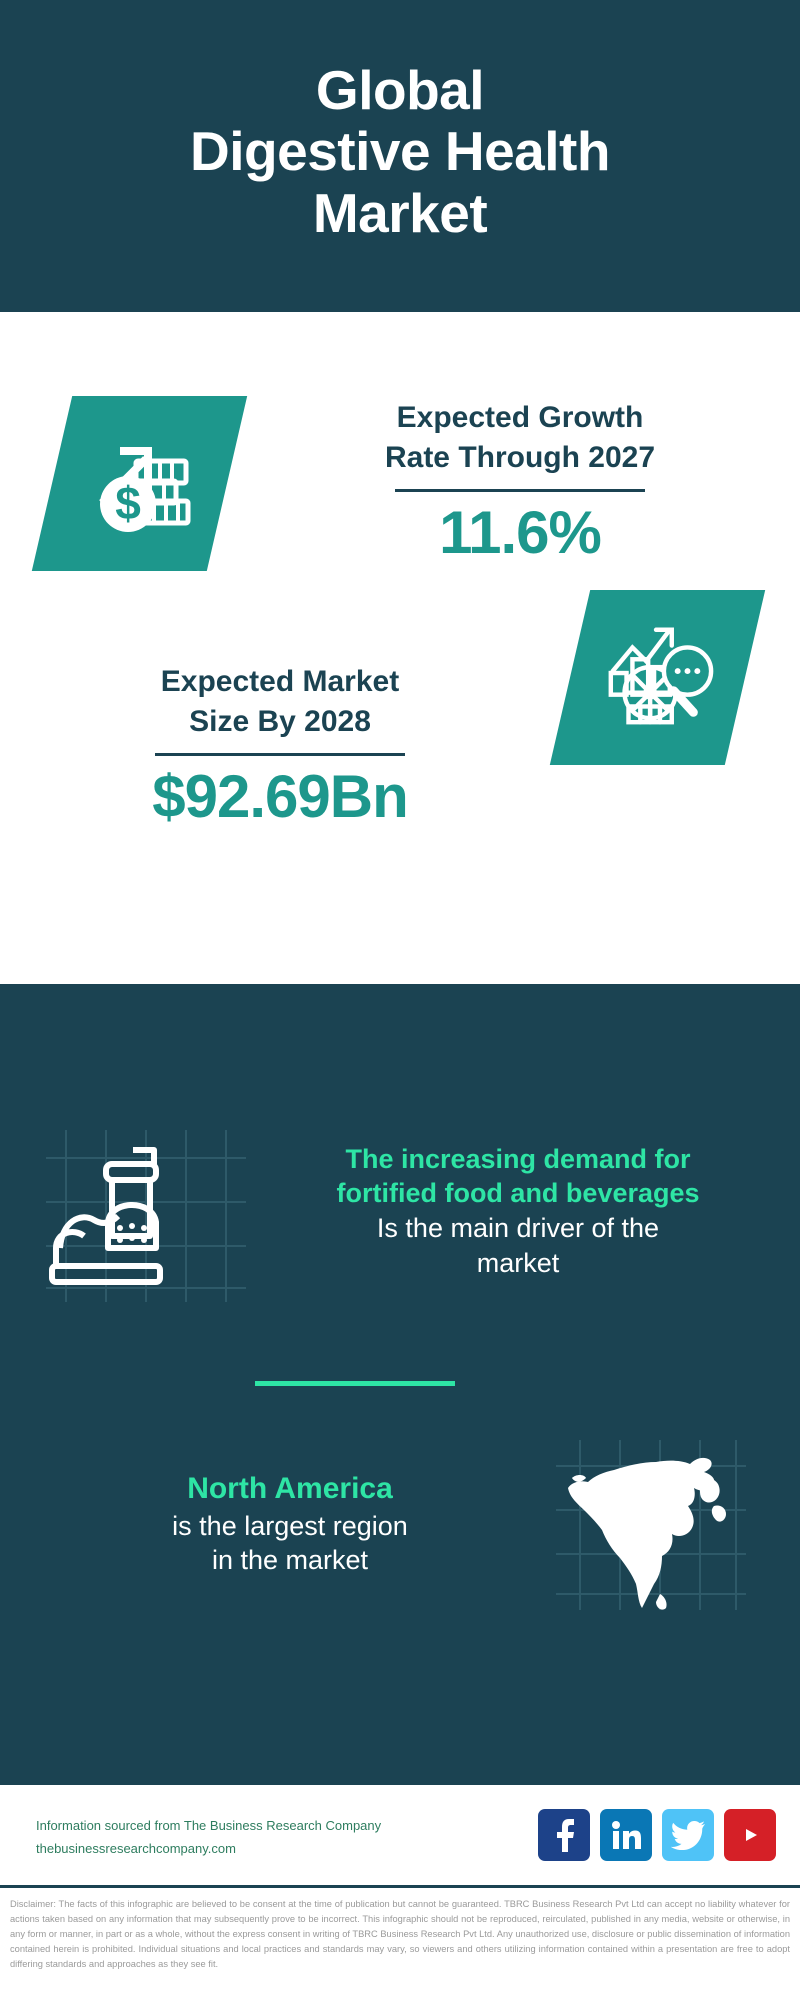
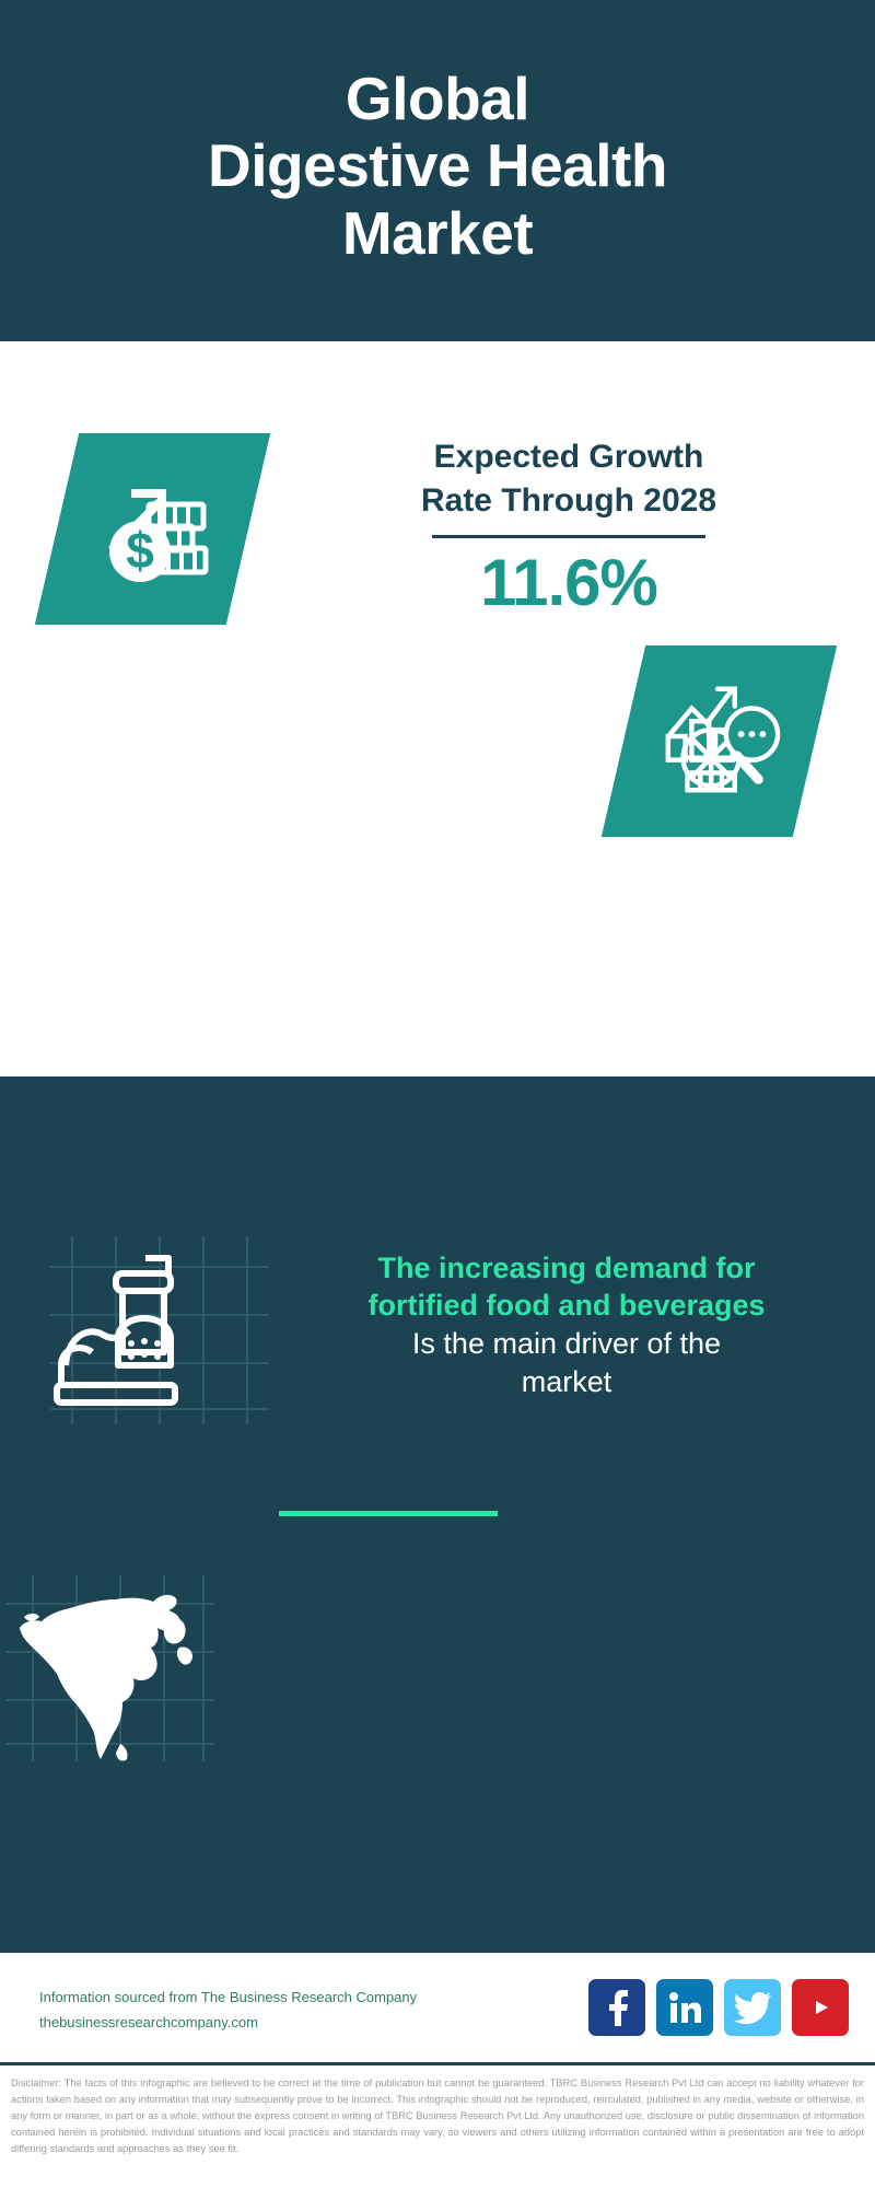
  Global
  Digestive Health
  Market
  Expected Growth
- Rate Through 2027
+ Rate Through 2028
  11.6%
- Expected Market
- Size By 2028
- $92.69Bn
  The increasing demand for
  fortified food and beverages
  Is the main driver of the
  market
- North America
- is the largest region
- in the market
  Information sourced from The Business Research Company
  thebusinessresearchcompany.com
- Disclaimer: The facts of this infographic are believed to be consent at the time of publication but cannot be guaranteed. TBRC Business Research Pvt Ltd can accept no liability whatever for actions taken based on any information that may subsequently prove to be incorrect. This infographic should not be reproduced, reirculated, published in any media, website or otherwise, in any form or manner, in part or as a whole, without the express consent in writing of TBRC Business Research Pvt Ltd. Any unauthorized use, disclosure or public dissemination of information contained herein is prohibited. Individual situations and local practices and standards may vary, so viewers and others utilizing information contained within a presentation are free to adopt differing standards and approaches as they see fit.
+ Disclaimer: The facts of this infographic are believed to be correct at the time of publication but cannot be guaranteed. TBRC Business Research Pvt Ltd can accept no liability whatever for actions taken based on any information that may subsequently prove to be incorrect. This infographic should not be reproduced, reirculated, published in any media, website or otherwise, in any form or manner, in part or as a whole, without the express consent in writing of TBRC Business Research Pvt Ltd. Any unauthorized use, disclosure or public dissemination of information contained herein is prohibited. Individual situations and local practices and standards may vary, so viewers and others utilizing information contained within a presentation are free to adopt differing standards and approaches as they see fit.
